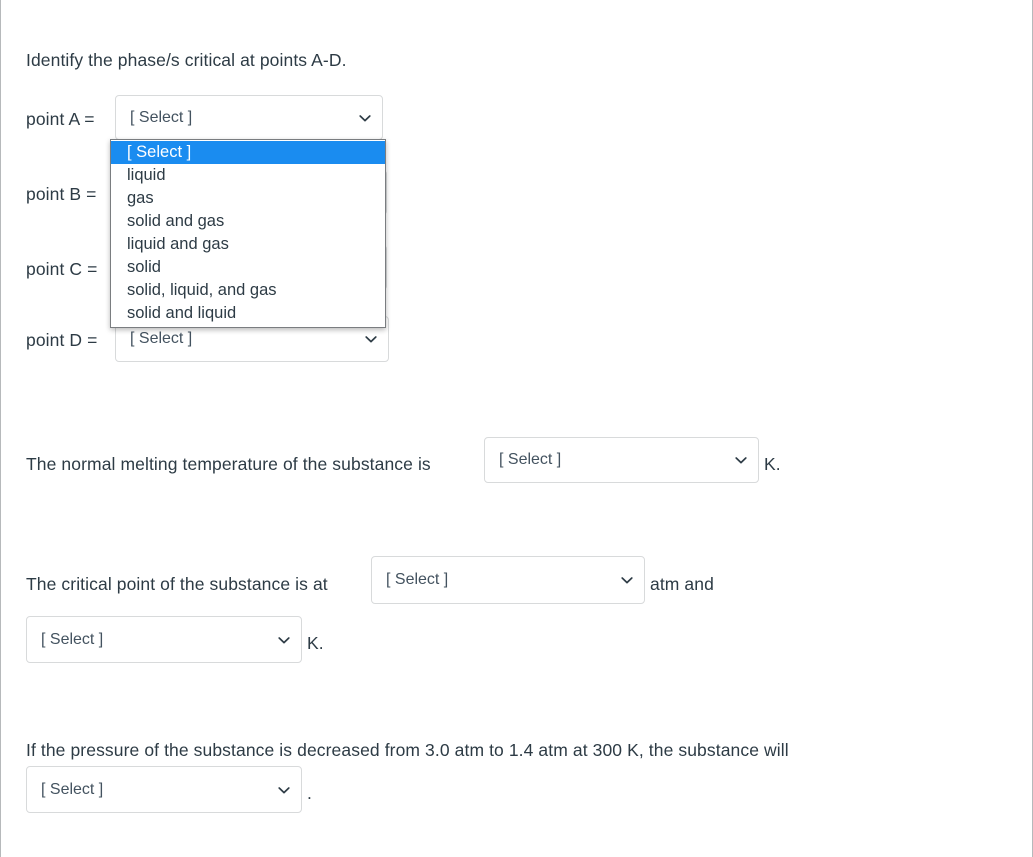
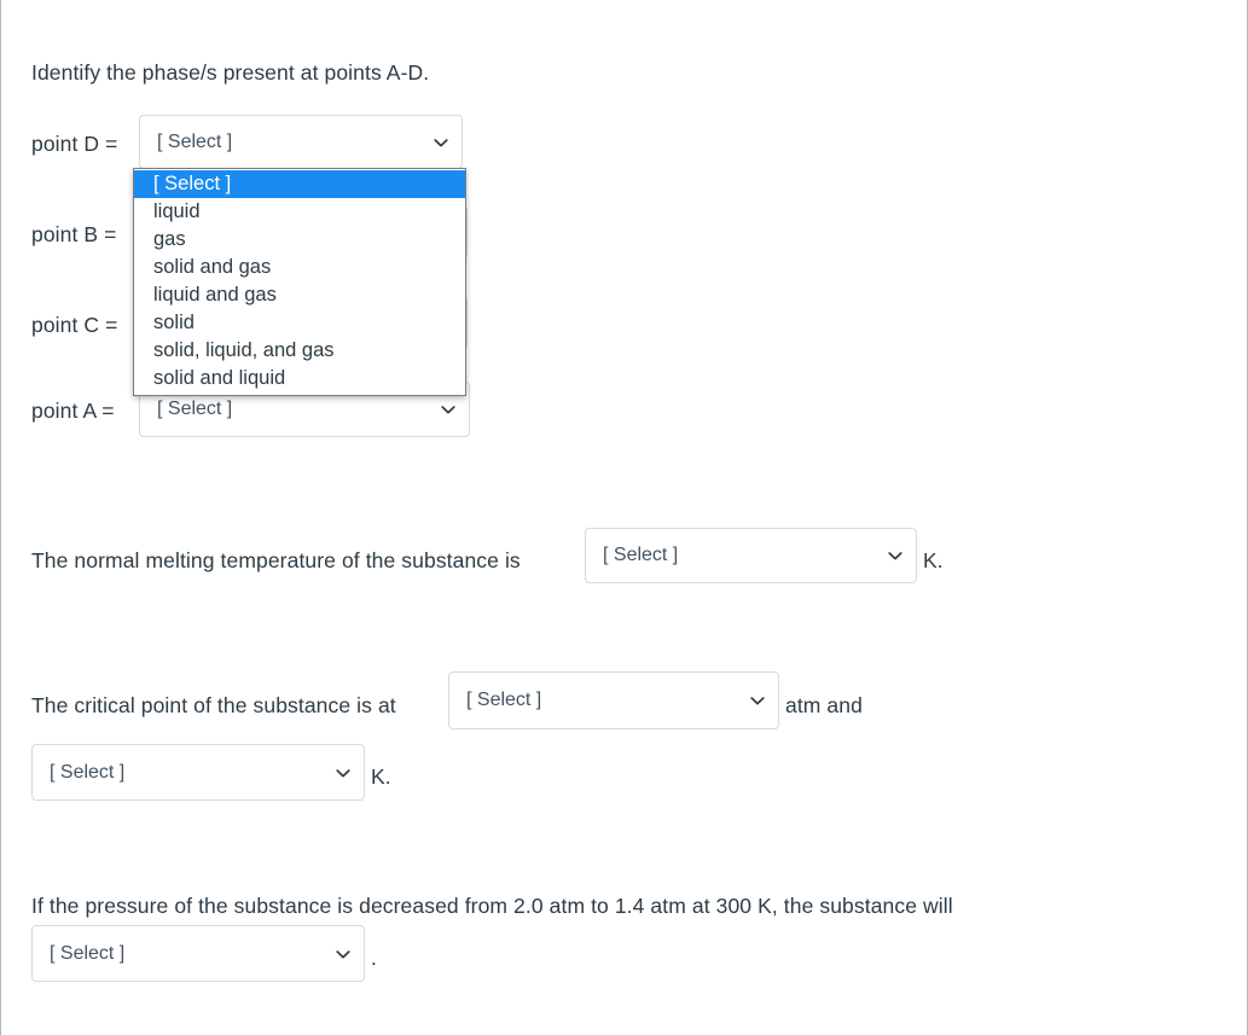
- Identify the phase/s critical at points A-D.
+ Identify the phase/s present at points A-D.
- point A =
+ point D =
  [ Select ]
  point B =
  point C =
- point D =
+ point A =
  [ Select ]
  [ Select ]
  liquid
  gas
  solid and gas
  liquid and gas
  solid
  solid, liquid, and gas
  solid and liquid
  The normal melting temperature of the substance is
  [ Select ]
  K.
  The critical point of the substance is at
  [ Select ]
  atm and
  [ Select ]
  K.
- If the pressure of the substance is decreased from 3.0 atm to 1.4 atm at 300 K, the substance will
+ If the pressure of the substance is decreased from 2.0 atm to 1.4 atm at 300 K, the substance will
  [ Select ]
  .
